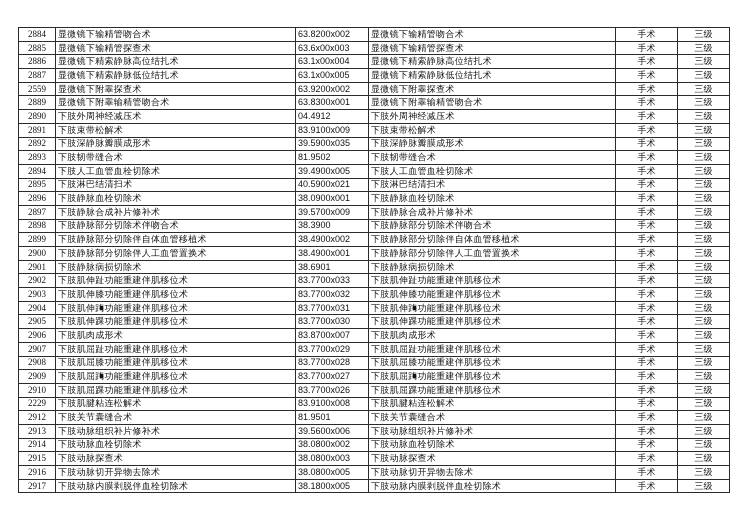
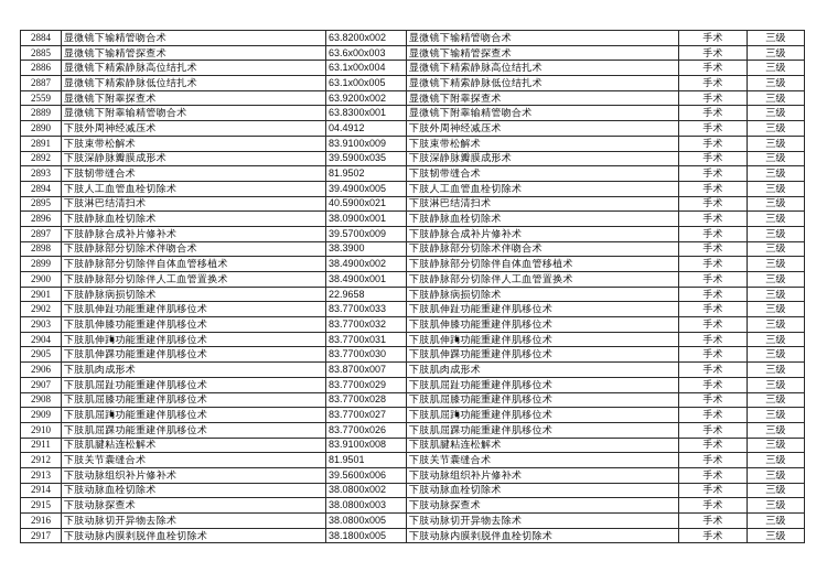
  2884	显微镜下输精管吻合术	63.8200x002	显微镜下输精管吻合术	手术	三级
  2885	显微镜下输精管探查术	63.6x00x003	显微镜下输精管探查术	手术	三级
  2886	显微镜下精索静脉高位结扎术	63.1x00x004	显微镜下精索静脉高位结扎术	手术	三级
  2887	显微镜下精索静脉低位结扎术	63.1x00x005	显微镜下精索静脉低位结扎术	手术	三级
  2559	显微镜下附睾探查术	63.9200x002	显微镜下附睾探查术	手术	三级
  2889	显微镜下附睾输精管吻合术	63.8300x001	显微镜下附睾输精管吻合术	手术	三级
  2890	下肢外周神经减压术	04.4912	下肢外周神经减压术	手术	三级
  2891	下肢束带松解术	83.9100x009	下肢束带松解术	手术	三级
  2892	下肢深静脉瓣膜成形术	39.5900x035	下肢深静脉瓣膜成形术	手术	三级
  2893	下肢韧带缝合术	81.9502	下肢韧带缝合术	手术	三级
  2894	下肢人工血管血栓切除术	39.4900x005	下肢人工血管血栓切除术	手术	三级
  2895	下肢淋巴结清扫术	40.5900x021	下肢淋巴结清扫术	手术	三级
  2896	下肢静脉血栓切除术	38.0900x001	下肢静脉血栓切除术	手术	三级
  2897	下肢静脉合成补片修补术	39.5700x009	下肢静脉合成补片修补术	手术	三级
  2898	下肢静脉部分切除术伴吻合术	38.3900	下肢静脉部分切除术伴吻合术	手术	三级
  2899	下肢静脉部分切除伴自体血管移植术	38.4900x002	下肢静脉部分切除伴自体血管移植术	手术	三级
  2900	下肢静脉部分切除伴人工血管置换术	38.4900x001	下肢静脉部分切除伴人工血管置换术	手术	三级
- 2901	下肢静脉病损切除术	38.6901	下肢静脉病损切除术	手术	三级
+ 2901	下肢静脉病损切除术	22.9658	下肢静脉病损切除术	手术	三级
  2902	下肢肌伸趾功能重建伴肌移位术	83.7700x033	下肢肌伸趾功能重建伴肌移位术	手术	三级
  2903	下肢肌伸膝功能重建伴肌移位术	83.7700x032	下肢肌伸膝功能重建伴肌移位术	手术	三级
  2904	下肢肌伸踇功能重建伴肌移位术	83.7700x031	下肢肌伸踇功能重建伴肌移位术	手术	三级
  2905	下肢肌伸踝功能重建伴肌移位术	83.7700x030	下肢肌伸踝功能重建伴肌移位术	手术	三级
  2906	下肢肌肉成形术	83.8700x007	下肢肌肉成形术	手术	三级
  2907	下肢肌屈趾功能重建伴肌移位术	83.7700x029	下肢肌屈趾功能重建伴肌移位术	手术	三级
  2908	下肢肌屈膝功能重建伴肌移位术	83.7700x028	下肢肌屈膝功能重建伴肌移位术	手术	三级
  2909	下肢肌屈踇功能重建伴肌移位术	83.7700x027	下肢肌屈踇功能重建伴肌移位术	手术	三级
  2910	下肢肌屈踝功能重建伴肌移位术	83.7700x026	下肢肌屈踝功能重建伴肌移位术	手术	三级
- 2229	下肢肌腱粘连松解术	83.9100x008	下肢肌腱粘连松解术	手术	三级
+ 2911	下肢肌腱粘连松解术	83.9100x008	下肢肌腱粘连松解术	手术	三级
  2912	下肢关节囊缝合术	81.9501	下肢关节囊缝合术	手术	三级
  2913	下肢动脉组织补片修补术	39.5600x006	下肢动脉组织补片修补术	手术	三级
  2914	下肢动脉血栓切除术	38.0800x002	下肢动脉血栓切除术	手术	三级
  2915	下肢动脉探查术	38.0800x003	下肢动脉探查术	手术	三级
  2916	下肢动脉切开异物去除术	38.0800x005	下肢动脉切开异物去除术	手术	三级
  2917	下肢动脉内膜剥脱伴血栓切除术	38.1800x005	下肢动脉内膜剥脱伴血栓切除术	手术	三级
